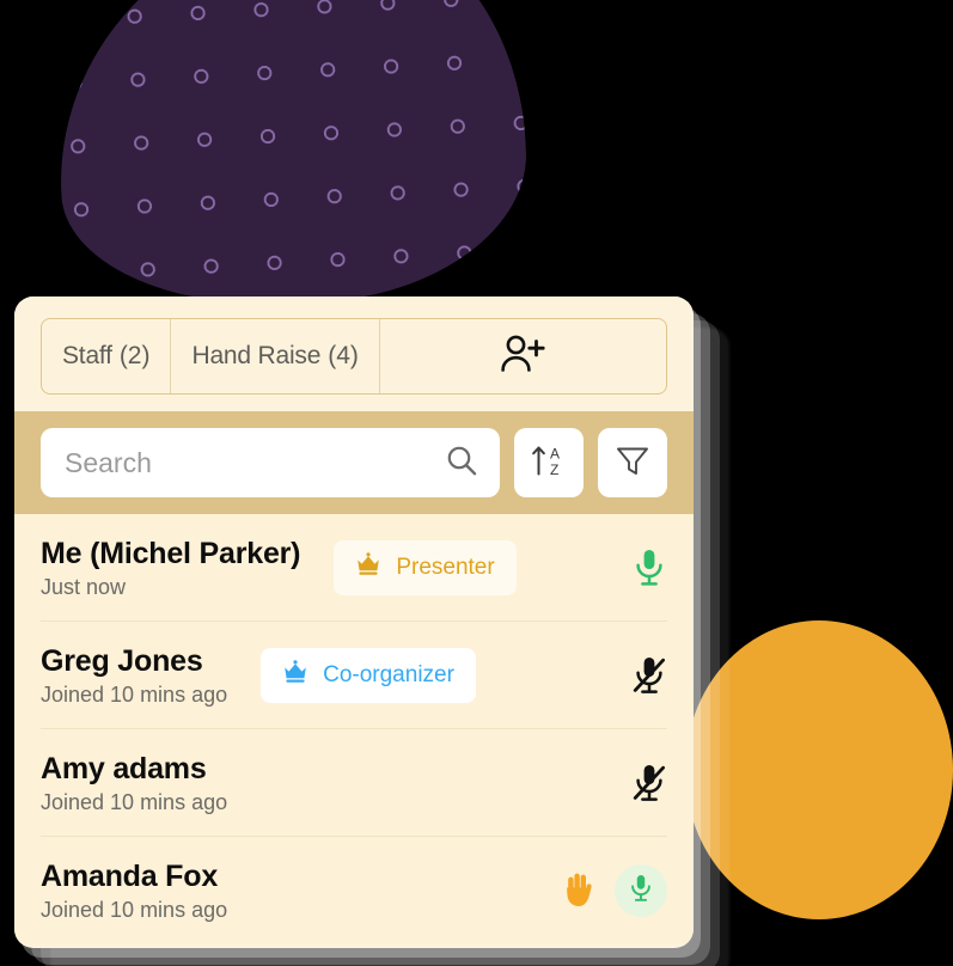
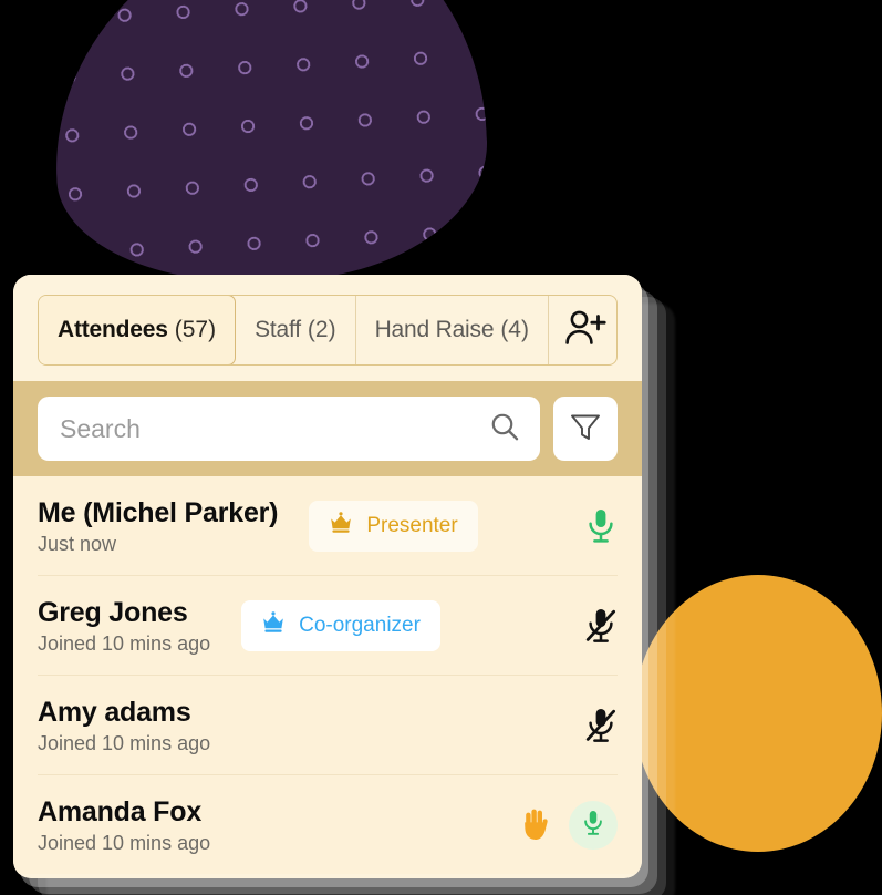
+ Attendees
+ (57)
  Staff
  (2)
  Hand Raise
  (4)
  Search
- A
- Z
  Me (Michel Parker)
  Just now
  Presenter
  Greg Jones
  Joined 10 mins ago
  Co-organizer
  Amy adams
  Joined 10 mins ago
  Amanda Fox
  Joined 10 mins ago
